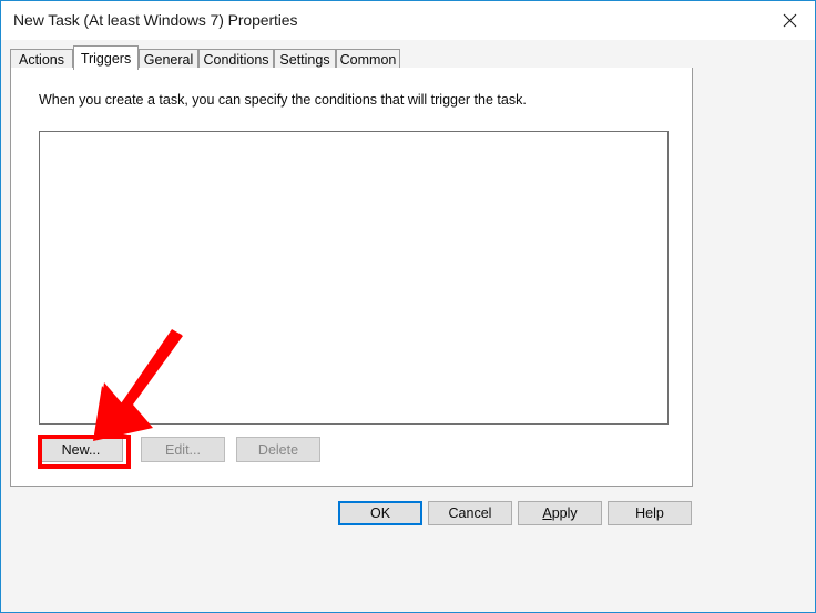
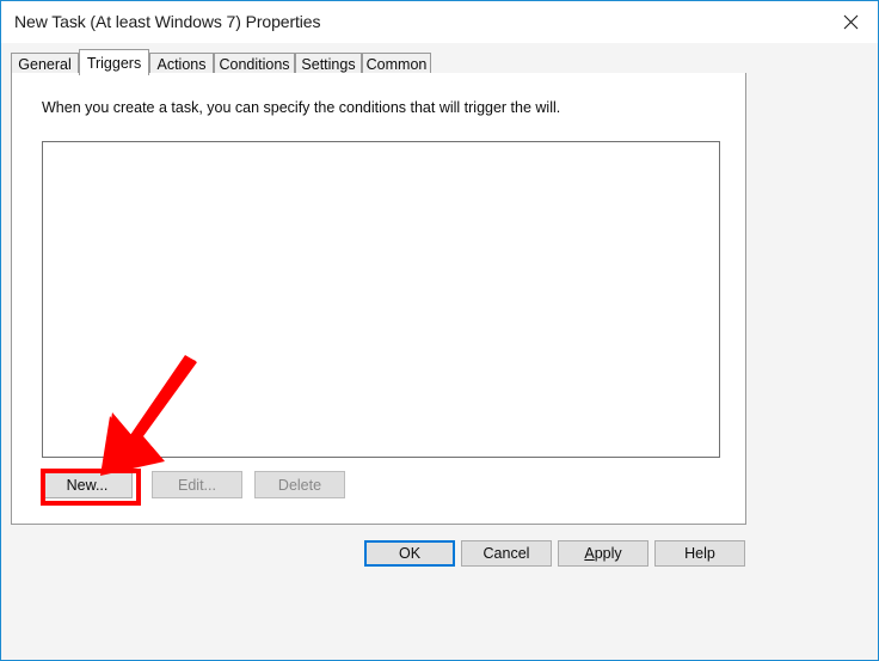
  New Task (At least Windows 7) Properties
- Actions
+ General
  Triggers
- General
+ Actions
  Conditions
  Settings
  Common
- When you create a task, you can specify the conditions that will trigger the task.
+ When you create a task, you can specify the conditions that will trigger the will.
  New...
  Edit...
  Delete
  OK
  Cancel
  A
  pply
  Help
